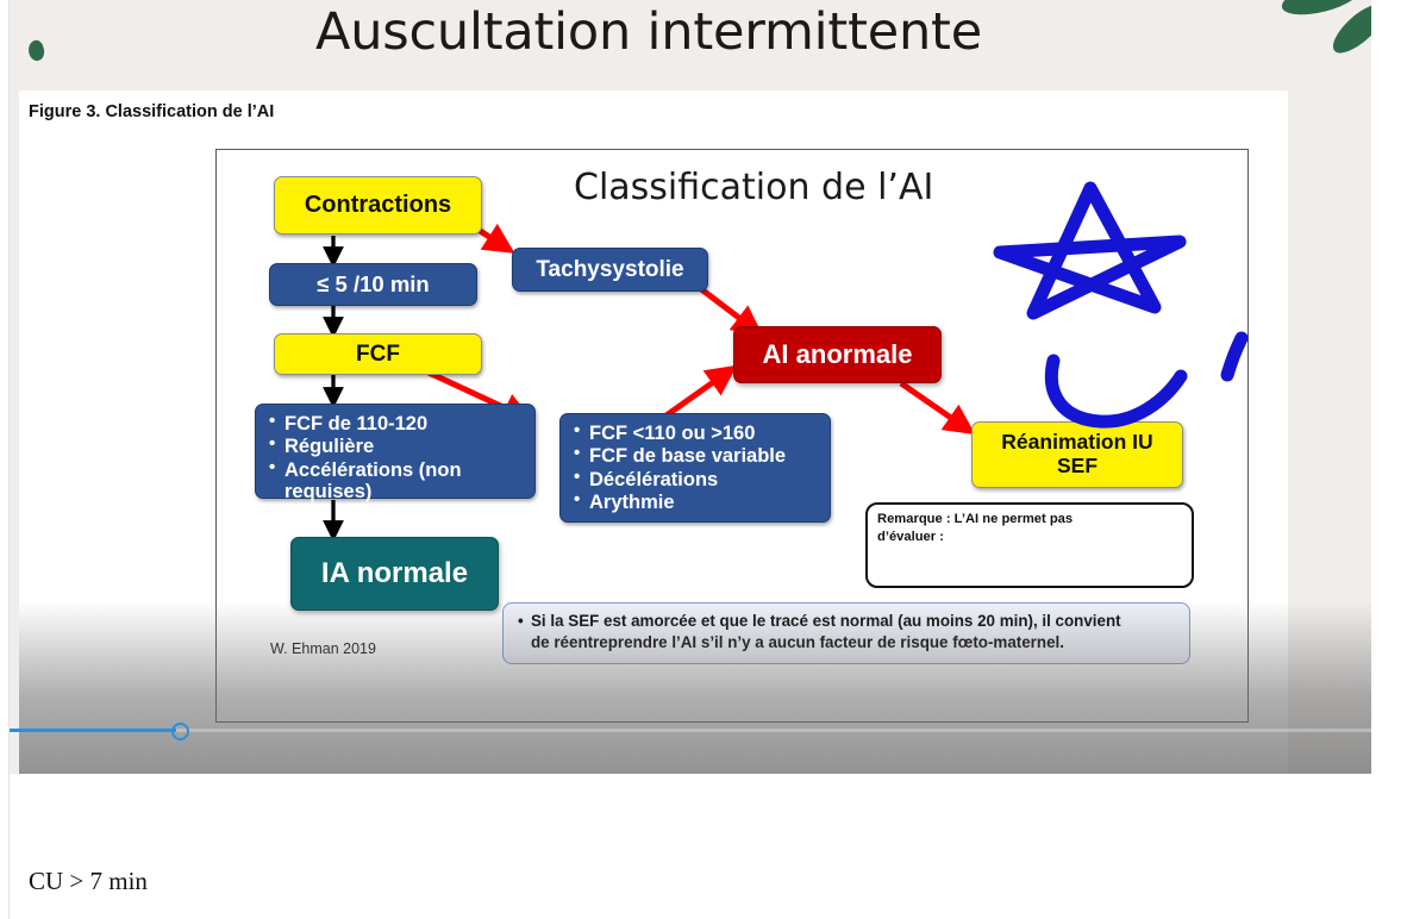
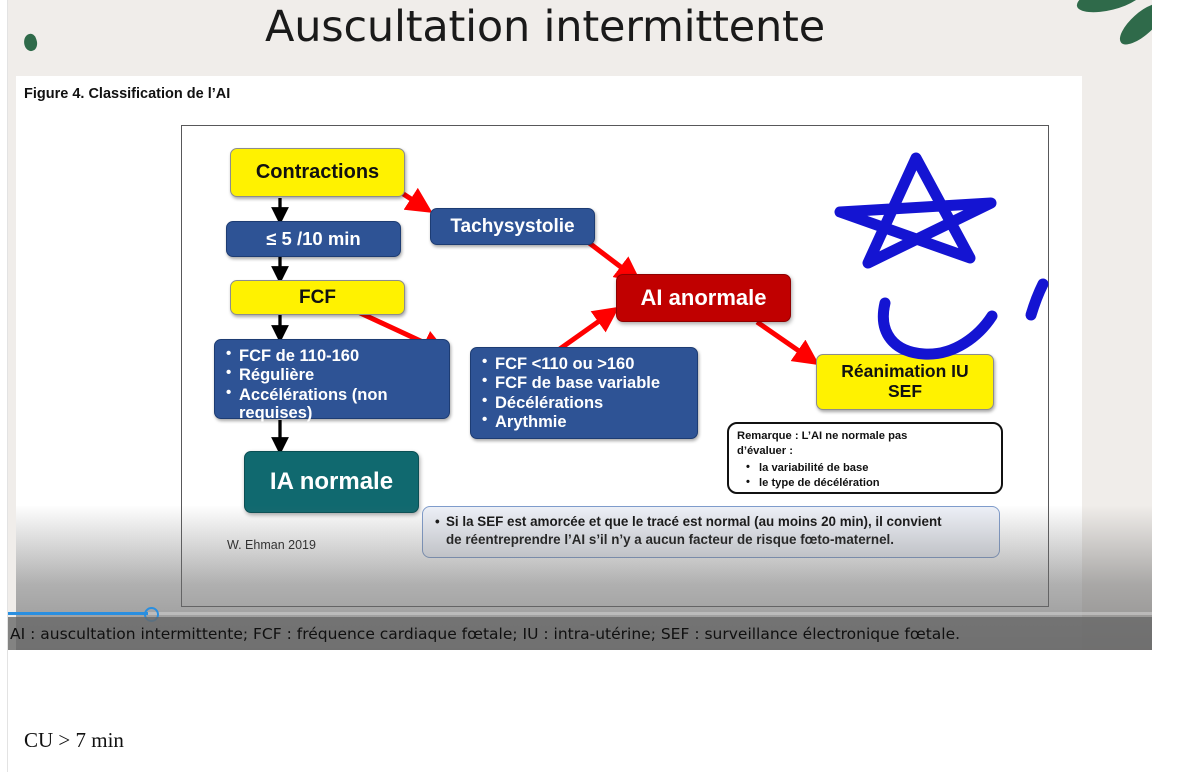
  Auscultation intermittente
- Figure 3. Classification de l’AI
+ Figure 4. Classification de l’AI
- Classification de l’AI
  Contractions
  ≤ 5 /10 min
  FCF
  Tachysystolie
  AI anormale
  Réanimation IU
  SEF
- FCF de 110-120
+ FCF de 110-160
  Régulière
  Accélérations (non requises)
  FCF <110 ou >160
  FCF de base variable
  Décélérations
  Arythmie
  IA normale
- Remarque : L’AI ne permet pas
+ Remarque : L’AI ne normale pas
  d’évaluer :
+ la variabilité de base
+ le type de décélération
+ AI : auscultation intermittente; FCF : fréquence cardiaque fœtale; IU : intra-utérine; SEF : surveillance électronique fœtale.
  CU > 7 min
